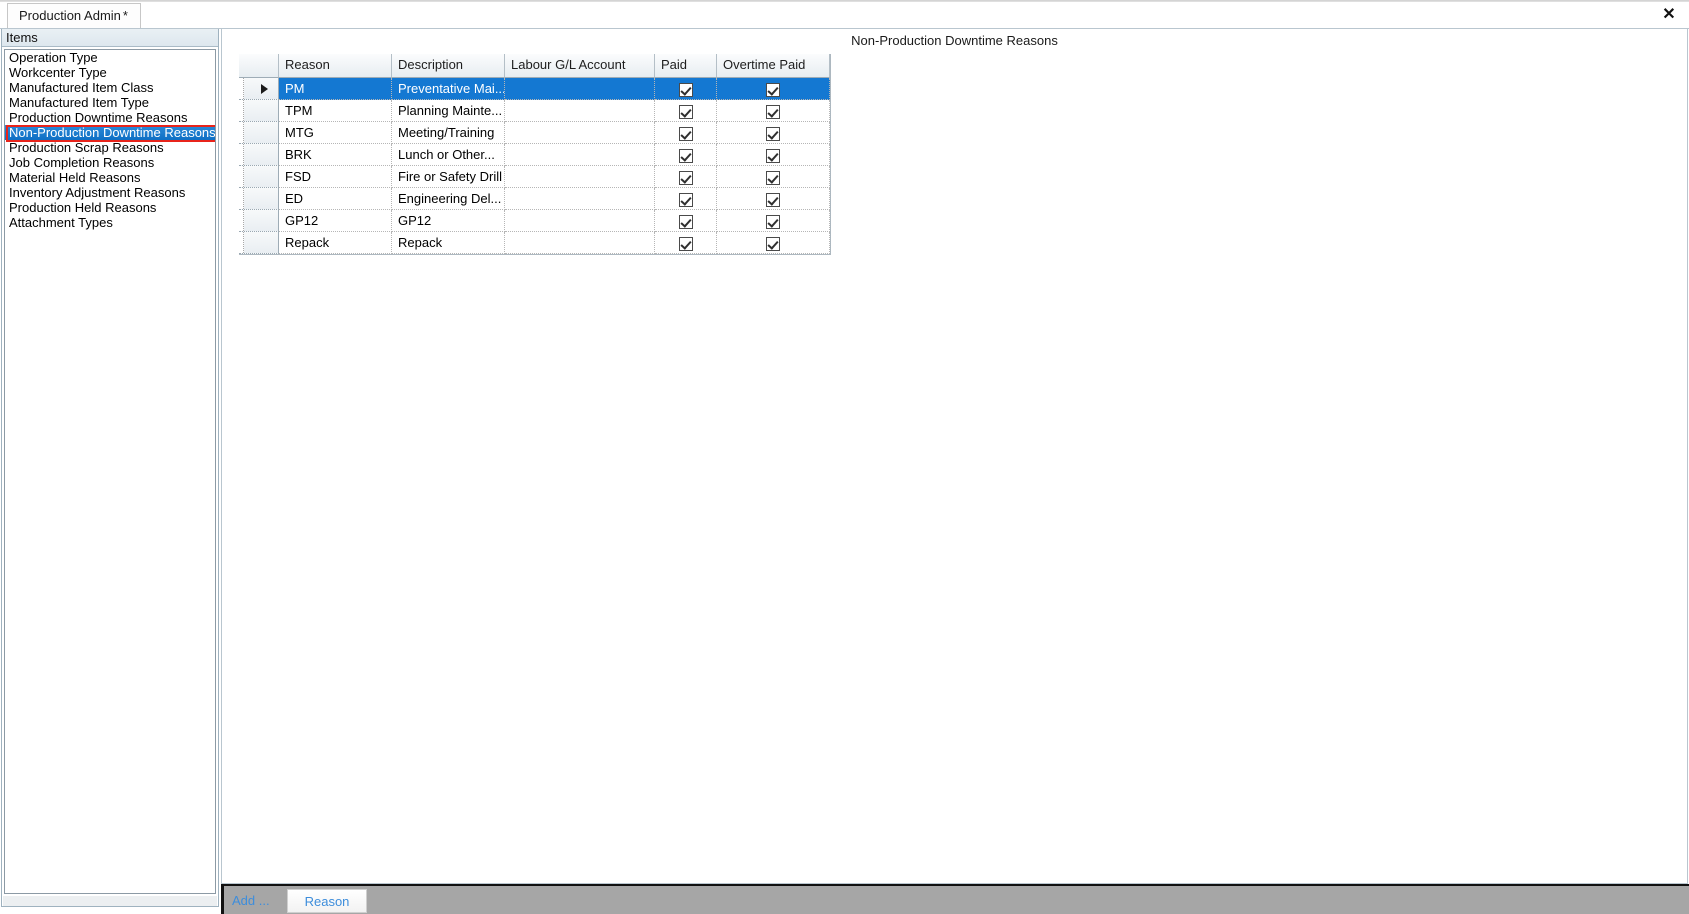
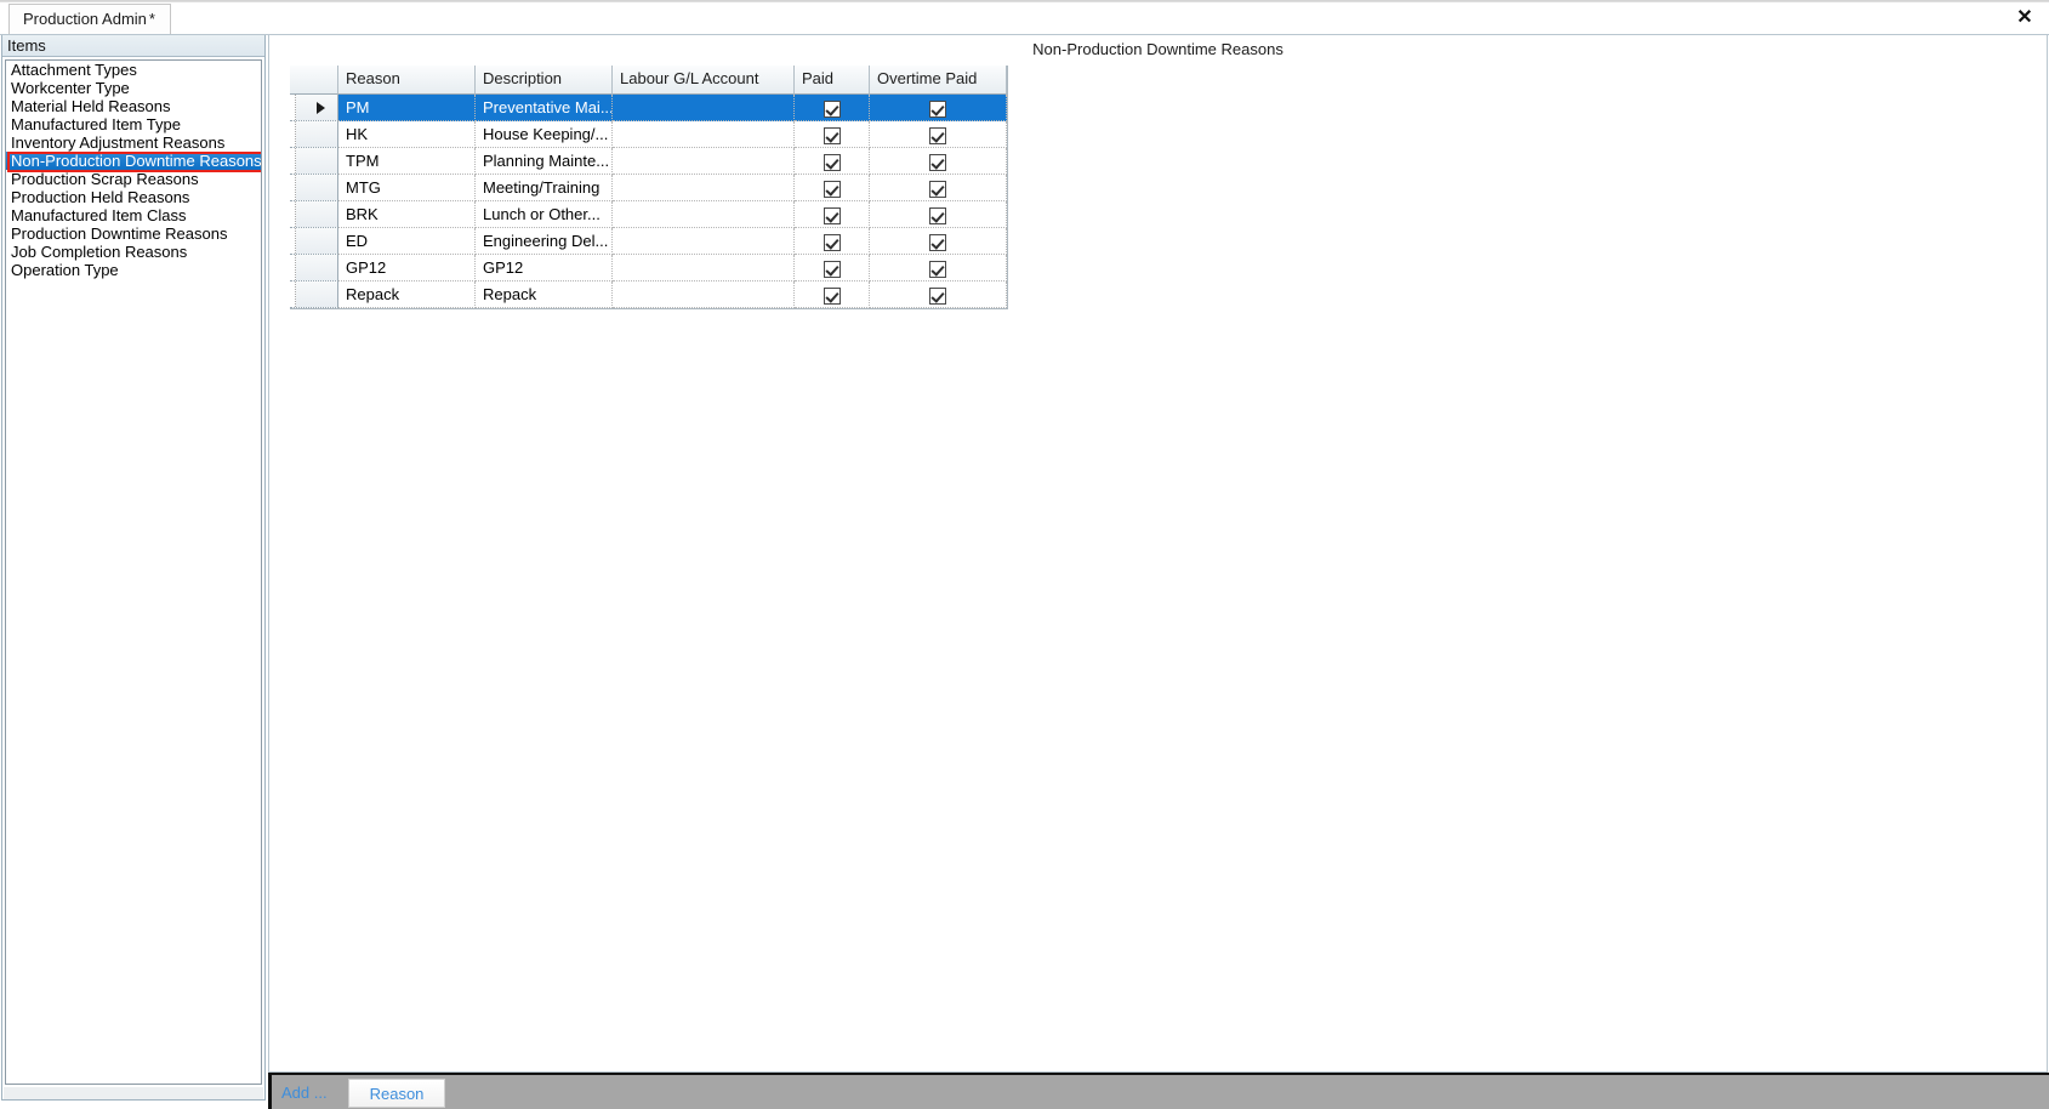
  Production Admin *
  ✕
  Items
- Operation Type
+ Attachment Types
  Workcenter Type
- Manufactured Item Class
+ Material Held Reasons
  Manufactured Item Type
- Production Downtime Reasons
+ Inventory Adjustment Reasons
  Non-Production Downtime Reasons
  Production Scrap Reasons
- Job Completion Reasons
+ Production Held Reasons
- Material Held Reasons
+ Manufactured Item Class
- Inventory Adjustment Reasons
+ Production Downtime Reasons
- Production Held Reasons
+ Job Completion Reasons
- Attachment Types
+ Operation Type
  Non-Production Downtime Reasons
  Reason
  Description
  Labour G/L Account
  Paid
  Overtime Paid
  PM
  Preventative Mai...
+ HK
+ House Keeping/...
  TPM
  Planning Mainte...
  MTG
  Meeting/Training
  BRK
  Lunch or Other...
- FSD
- Fire or Safety Drill
  ED
  Engineering Del...
  GP12
  GP12
  Repack
  Repack
  Add ...
  Reason
